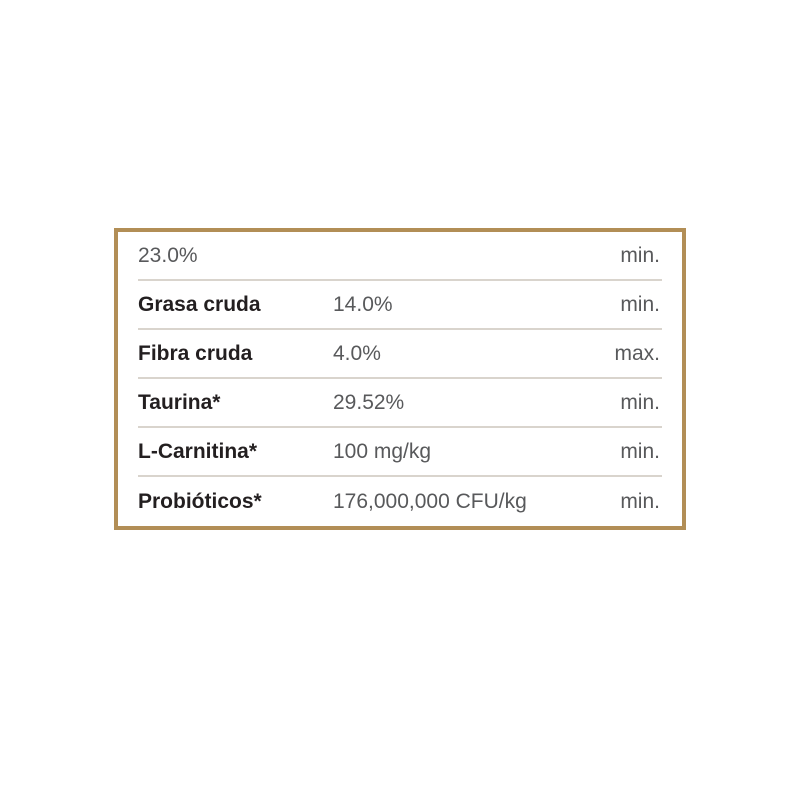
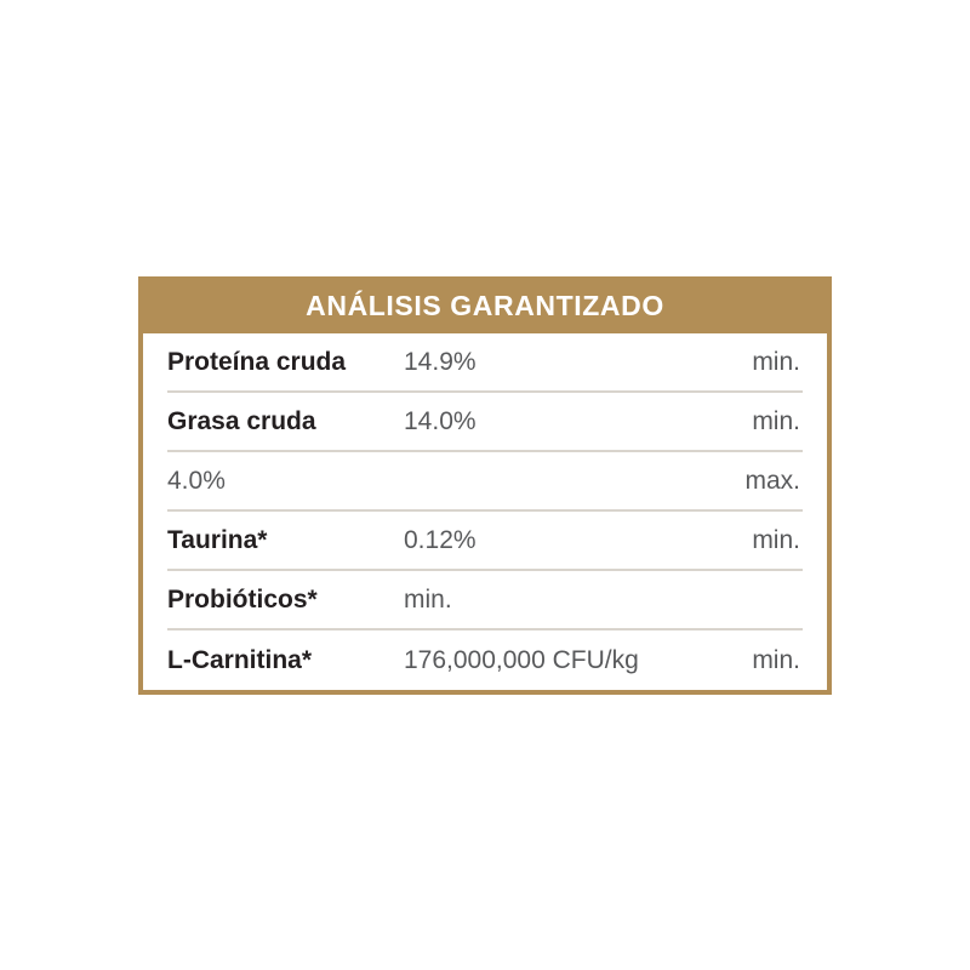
+ ANÁLISIS GARANTIZADO
+ Proteína cruda
- 23.0%
+ 14.9%
  min.
  Grasa cruda
  14.0%
  min.
- Fibra cruda
  4.0%
  max.
  Taurina*
- 29.52%
+ 0.12%
  min.
- L-Carnitina*
+ Probióticos*
- 100 mg/kg
  min.
- Probióticos*
+ L-Carnitina*
  176,000,000 CFU/kg
  min.
